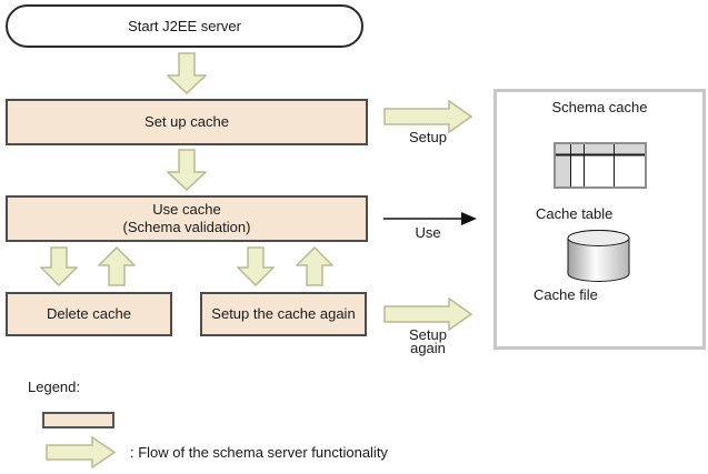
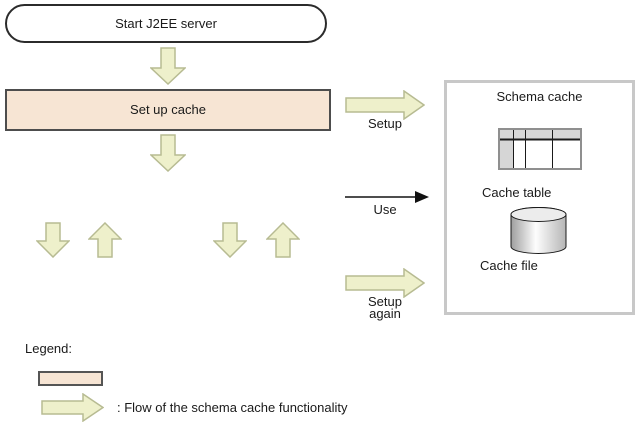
  Start J2EE server
  Set up cache
- Use cache
- (Schema validation)
- Delete cache
- Setup the cache again
  Setup
  Use
  Setup
  again
  Schema cache
  Cache table
  Cache file
  Legend:
- : Flow of the schema server functionality
+ : Flow of the schema cache functionality
